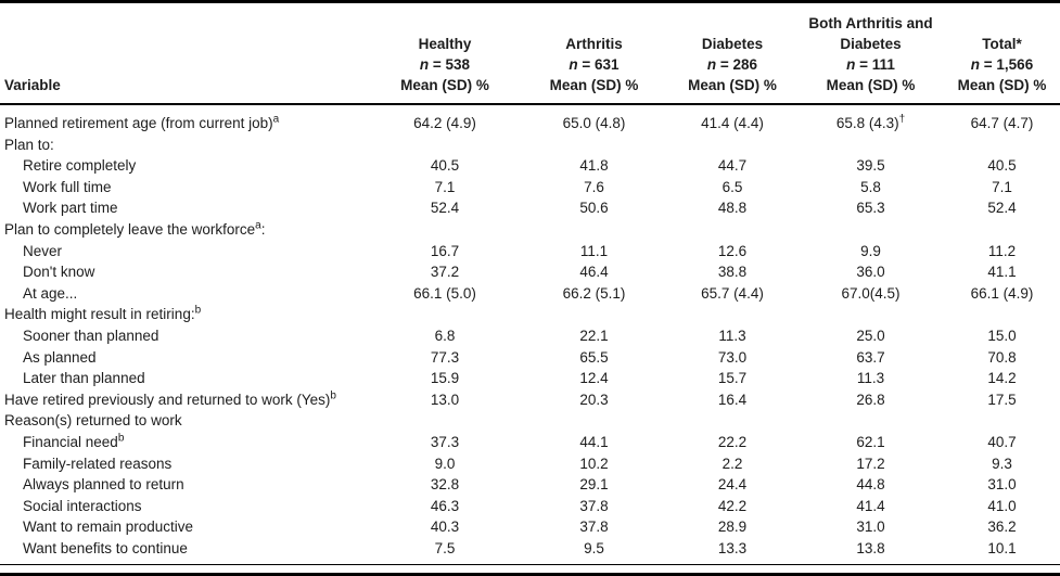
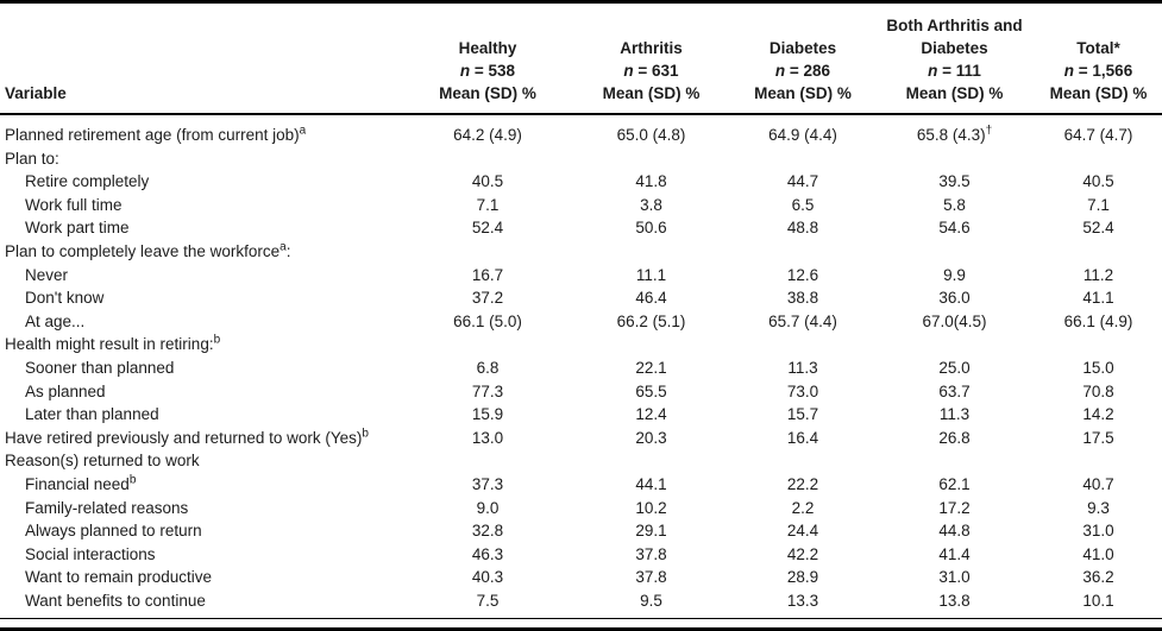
  Variable	Healthyn = 538Mean (SD) %	Arthritisn = 631Mean (SD) %	Diabetesn = 286Mean (SD) %	Both Arthritis and Diabetesn = 111Mean (SD) %	Total*n = 1,566Mean (SD) %
- Planned retirement age (from current job)a	64.2 (4.9)	65.0 (4.8)	41.4 (4.4)	65.8 (4.3)†	64.7 (4.7)
+ Planned retirement age (from current job)a	64.2 (4.9)	65.0 (4.8)	64.9 (4.4)	65.8 (4.3)†	64.7 (4.7)
  Plan to:
  Retire completely	40.5	41.8	44.7	39.5	40.5
- Work full time	7.1	7.6	6.5	5.8	7.1
+ Work full time	7.1	3.8	6.5	5.8	7.1
- Work part time	52.4	50.6	48.8	65.3	52.4
+ Work part time	52.4	50.6	48.8	54.6	52.4
  Plan to completely leave the workforcea:
  Never	16.7	11.1	12.6	9.9	11.2
  Don't know	37.2	46.4	38.8	36.0	41.1
  At age...	66.1 (5.0)	66.2 (5.1)	65.7 (4.4)	67.0(4.5)	66.1 (4.9)
  Health might result in retiring:b
  Sooner than planned	6.8	22.1	11.3	25.0	15.0
  As planned	77.3	65.5	73.0	63.7	70.8
  Later than planned	15.9	12.4	15.7	11.3	14.2
  Have retired previously and returned to work (Yes)b	13.0	20.3	16.4	26.8	17.5
  Reason(s) returned to work
  Financial needb	37.3	44.1	22.2	62.1	40.7
  Family-related reasons	9.0	10.2	2.2	17.2	9.3
  Always planned to return	32.8	29.1	24.4	44.8	31.0
  Social interactions	46.3	37.8	42.2	41.4	41.0
  Want to remain productive	40.3	37.8	28.9	31.0	36.2
  Want benefits to continue	7.5	9.5	13.3	13.8	10.1
